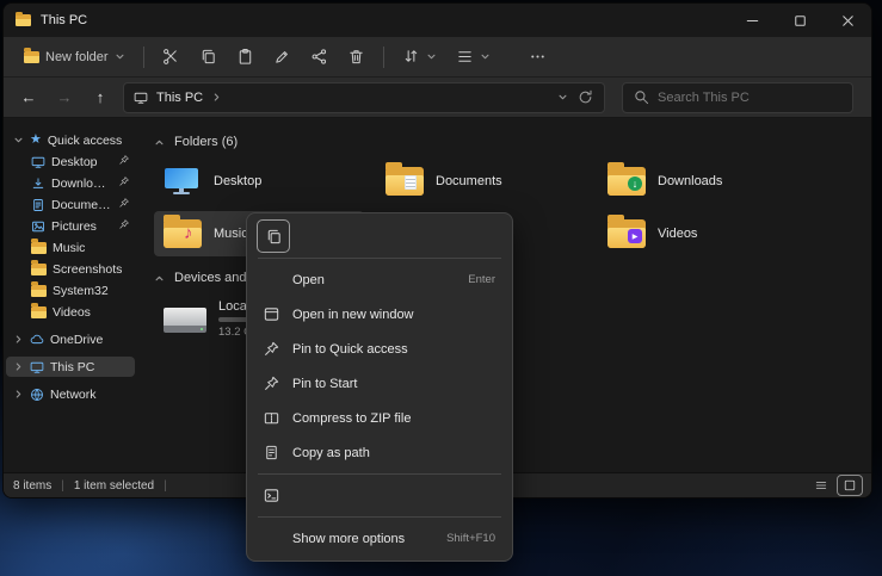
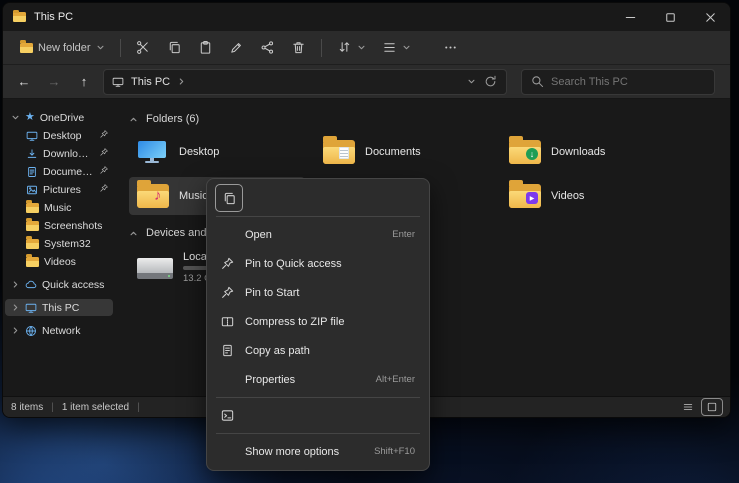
  This PC
  New folder
  ←
  →
  ↑
  This PC
  Search This PC
  ★
- Quick access
+ OneDrive
  Desktop
  Downloads
  Documents
  Pictures
  Music
  Screenshots
  System32
  Videos
- OneDrive
+ Quick access
  This PC
  Network
  Folders (6)
  Desktop
  Documents
  ↓
  Downloads
  ♪
  Music
  Videos
  8 items
  |
  1 item selected
  |
  Open
  Enter
- Open in new window
  Pin to Quick access
  Pin to Start
  Compress to ZIP file
  Copy as path
+ Properties
+ Alt+Enter
  Show more options
  Shift+F10
